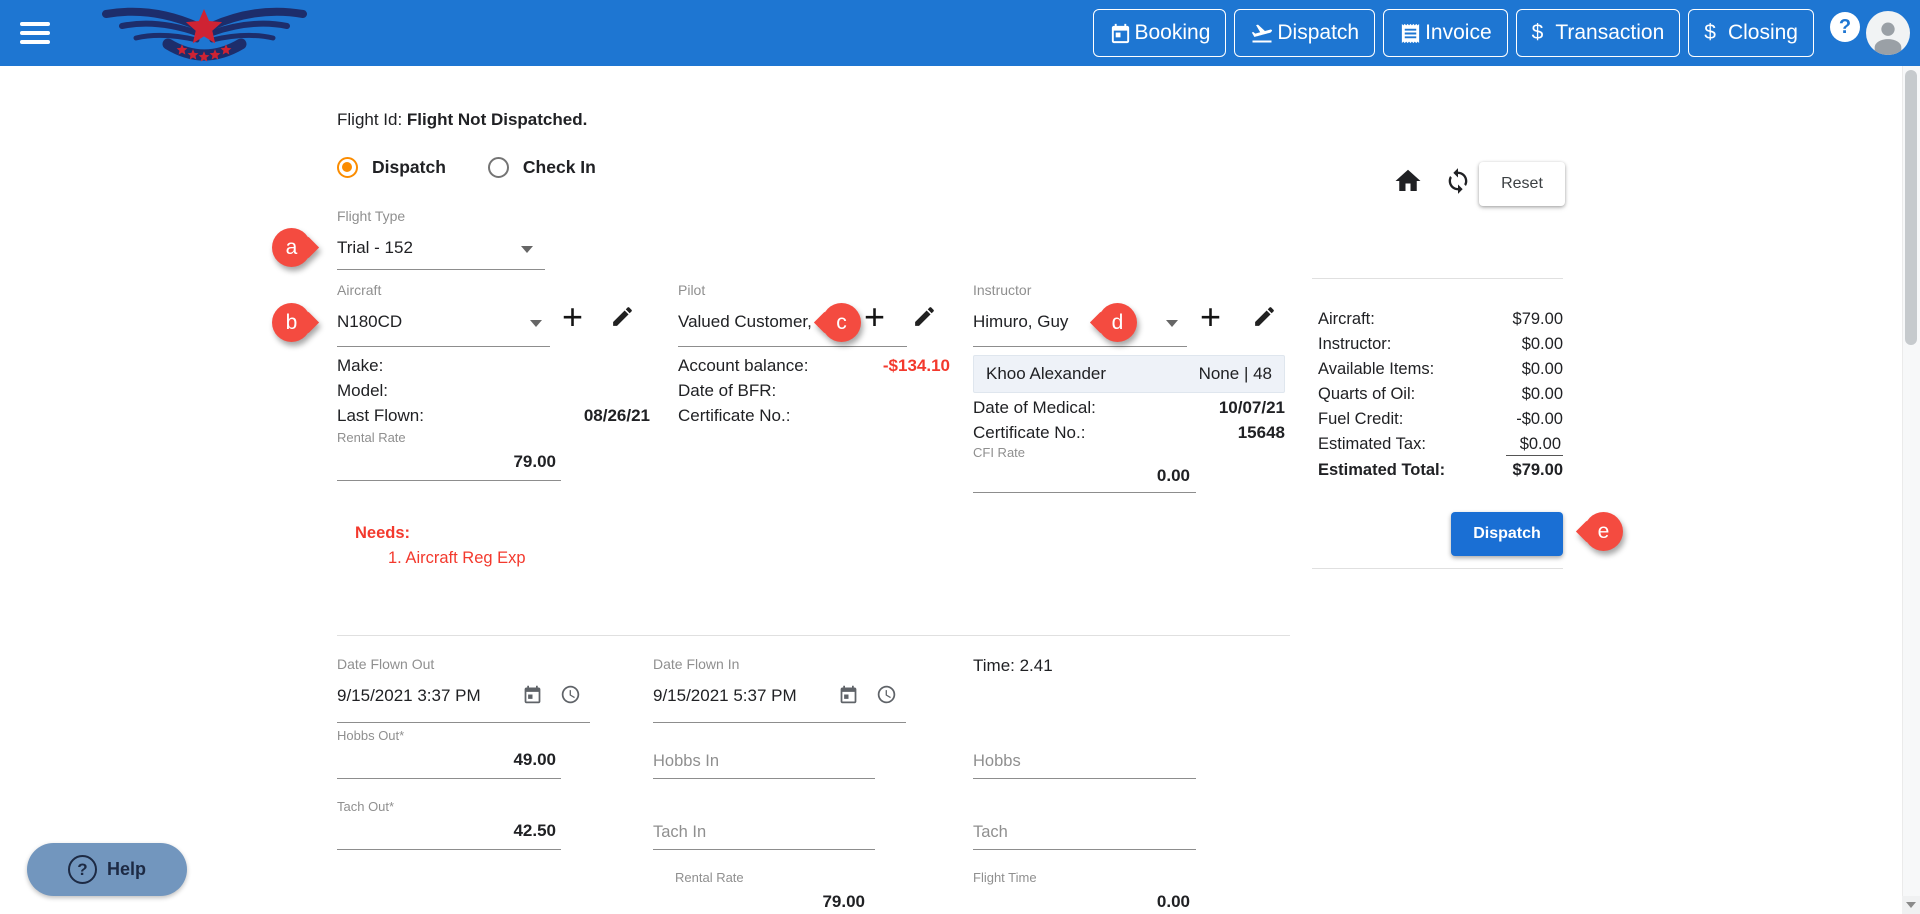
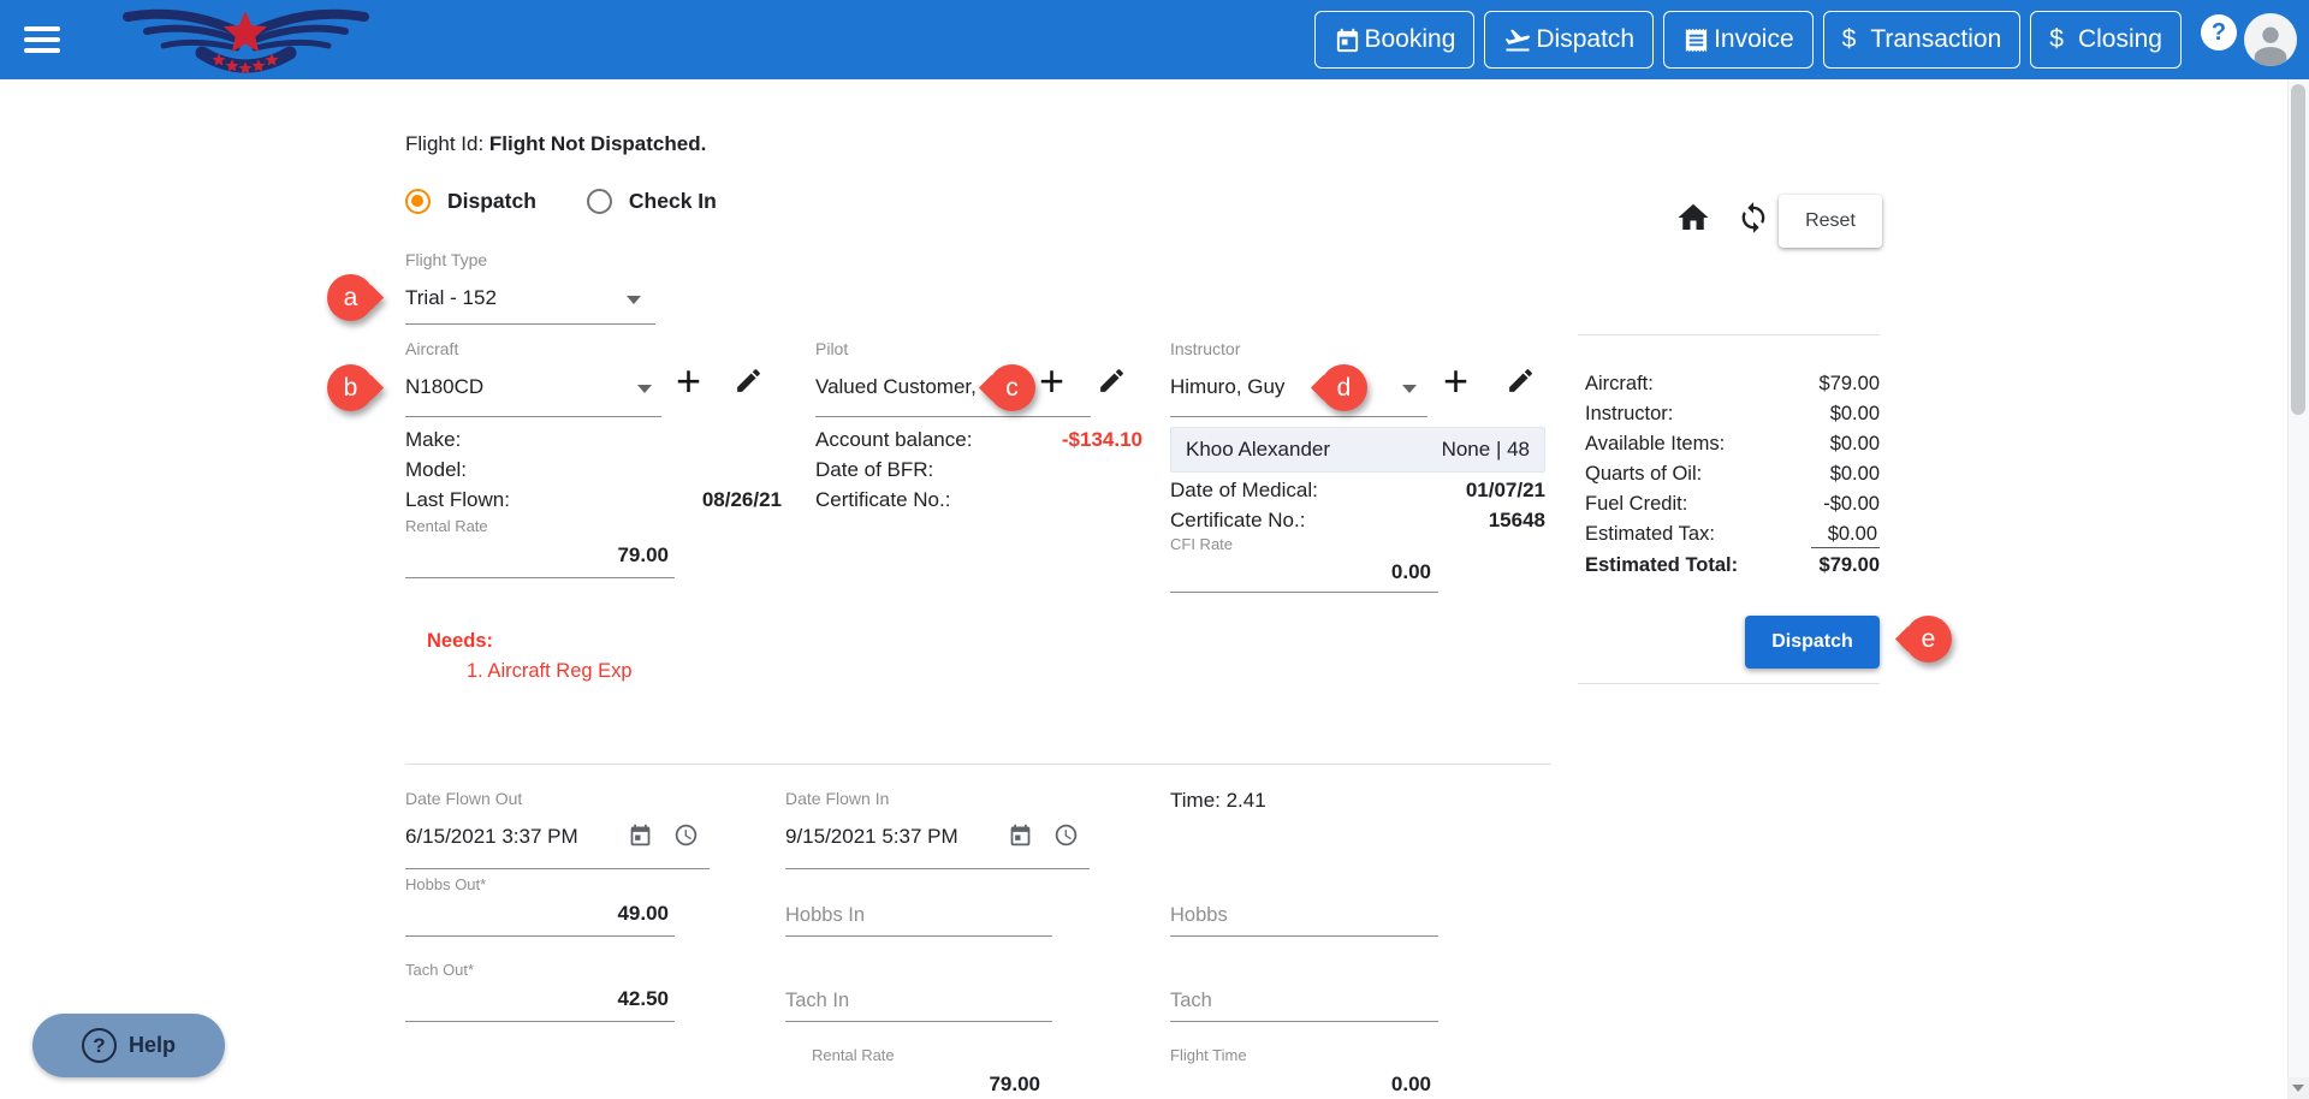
  Booking
  Dispatch
  Invoice
  $
  Transaction
  $
  Closing
  ?
  Flight Id: Flight Not Dispatched.
  Dispatch
  Check In
  Reset
  Flight Type
  Trial - 152
  a
  Aircraft
  N180CD
  +
  b
  Make:
  Model:
  Last Flown:
  08/26/21
  Rental Rate
  79.00
  Needs:
  1. Aircraft Reg Exp
  Pilot
  Valued Customer,
  +
  c
  Account balance:
  -$134.10
  Date of BFR:
  Certificate No.:
  Instructor
  Himuro, Guy
  +
  d
  Khoo Alexander
  None | 48
  Date of Medical:
- 10/07/21
+ 01/07/21
  Certificate No.:
  15648
  CFI Rate
  0.00
  Aircraft:
  $79.00
  Instructor:
  $0.00
  Available Items:
  $0.00
  Quarts of Oil:
  $0.00
  Fuel Credit:
  -$0.00
  Estimated Tax:
  $0.00
  Estimated Total:
  $79.00
  Dispatch
  e
  Date Flown Out
- 9/15/2021 3:37 PM
+ 6/15/2021 3:37 PM
  Date Flown In
  9/15/2021 5:37 PM
  Time: 2.41
  Hobbs Out*
  49.00
  Hobbs In
  Hobbs
  Tach Out*
  42.50
  Tach In
  Tach
  Rental Rate
  79.00
  Flight Time
  0.00
  ?
  Help
